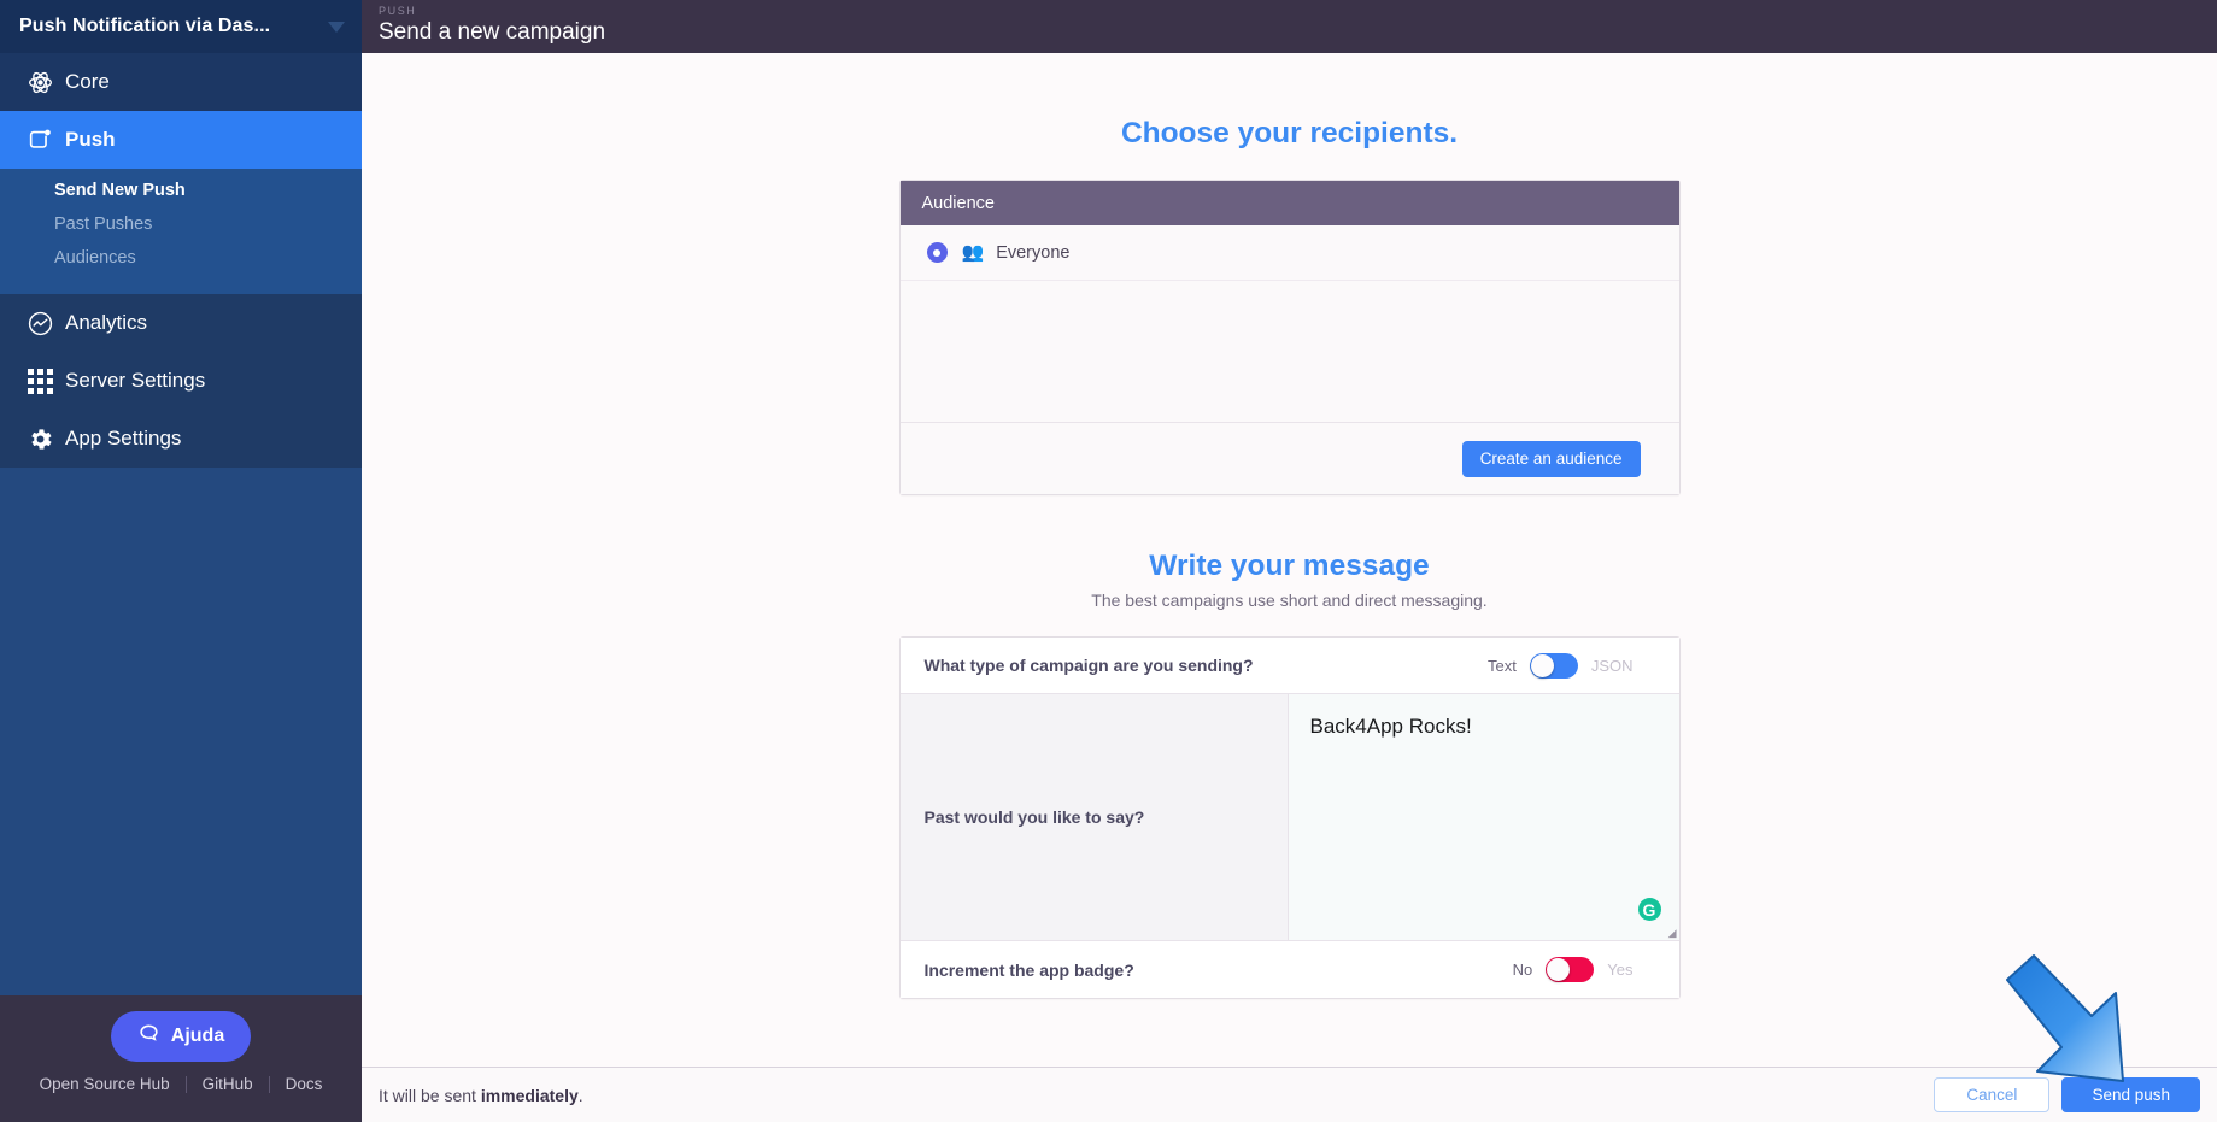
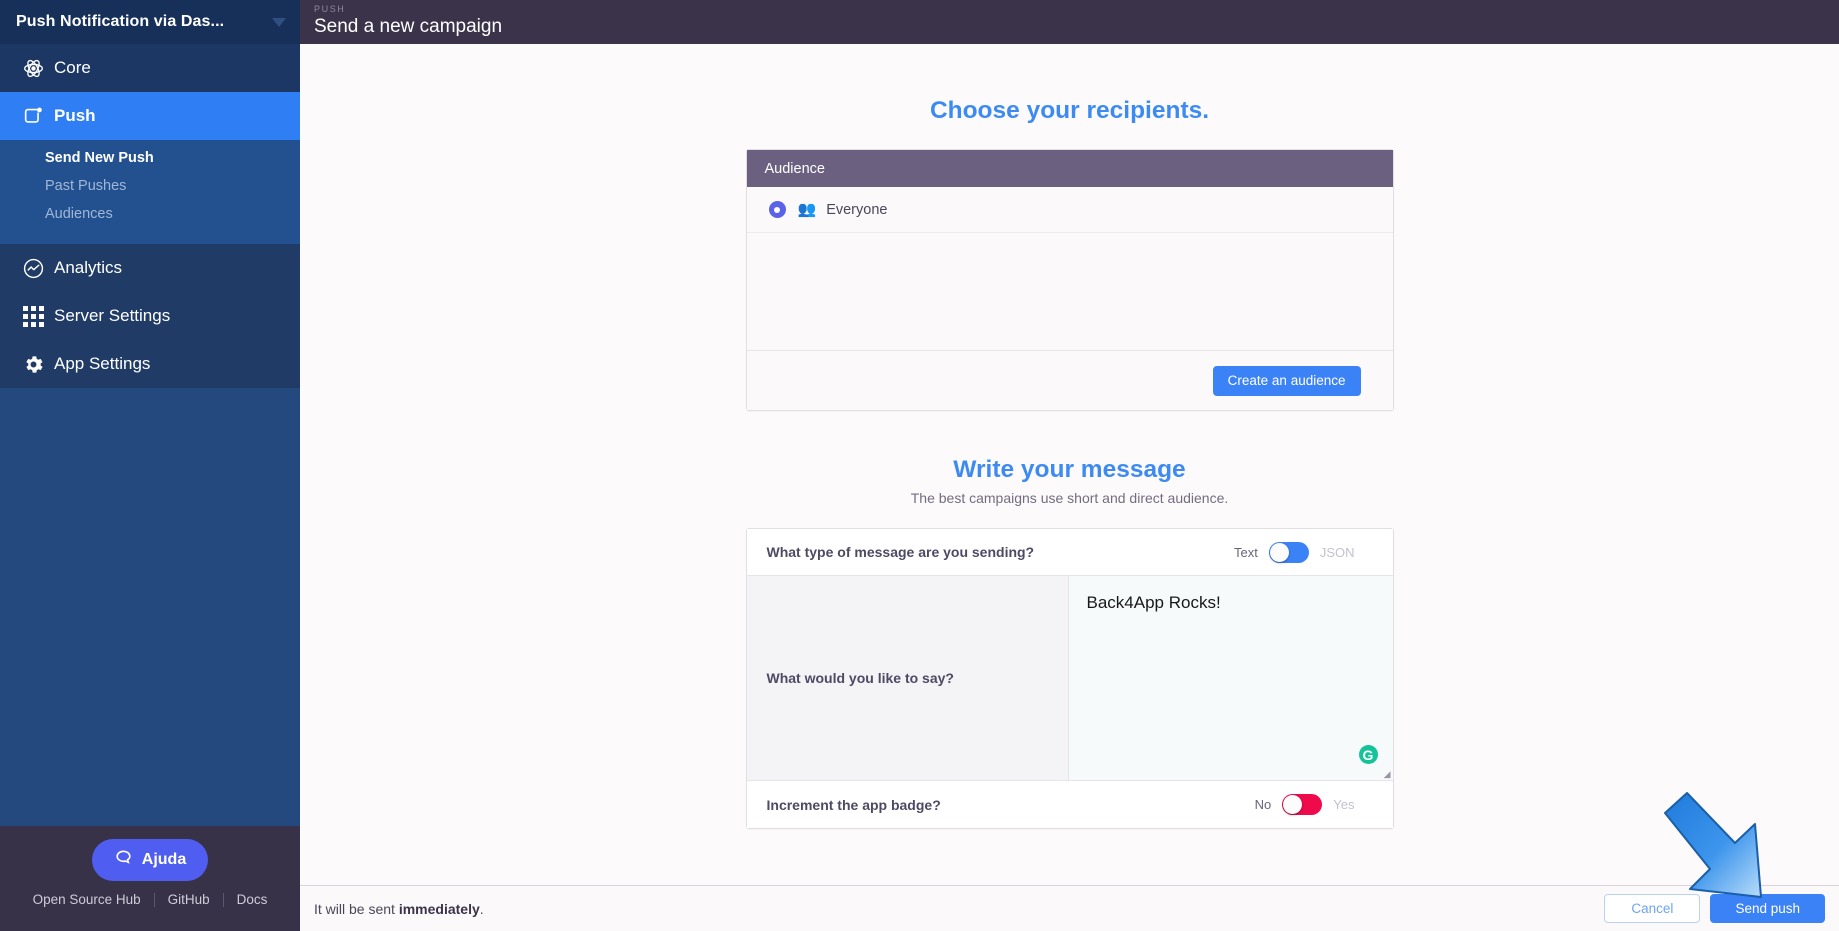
  Push Notification via Das...
  Core
  Push
  Send New Push
  Past Pushes
  Audiences
  Analytics
  Server Settings
  App Settings
  Ajuda
  Open Source Hub
  GitHub
  Docs
  PUSH
  Send a new campaign
  Choose your recipients.
  Audience
  👥
  Everyone
  Create an audience
  Write your message
- The best campaigns use short and direct messaging.
+ The best campaigns use short and direct audience.
- What type of campaign are you sending?
+ What type of message are you sending?
  Text
  JSON
- Past would you like to say?
+ What would you like to say?
  Back4App Rocks!
  G
  ◢
  Increment the app badge?
  No
  Yes
  It will be sent immediately.
  Cancel
  Send push
